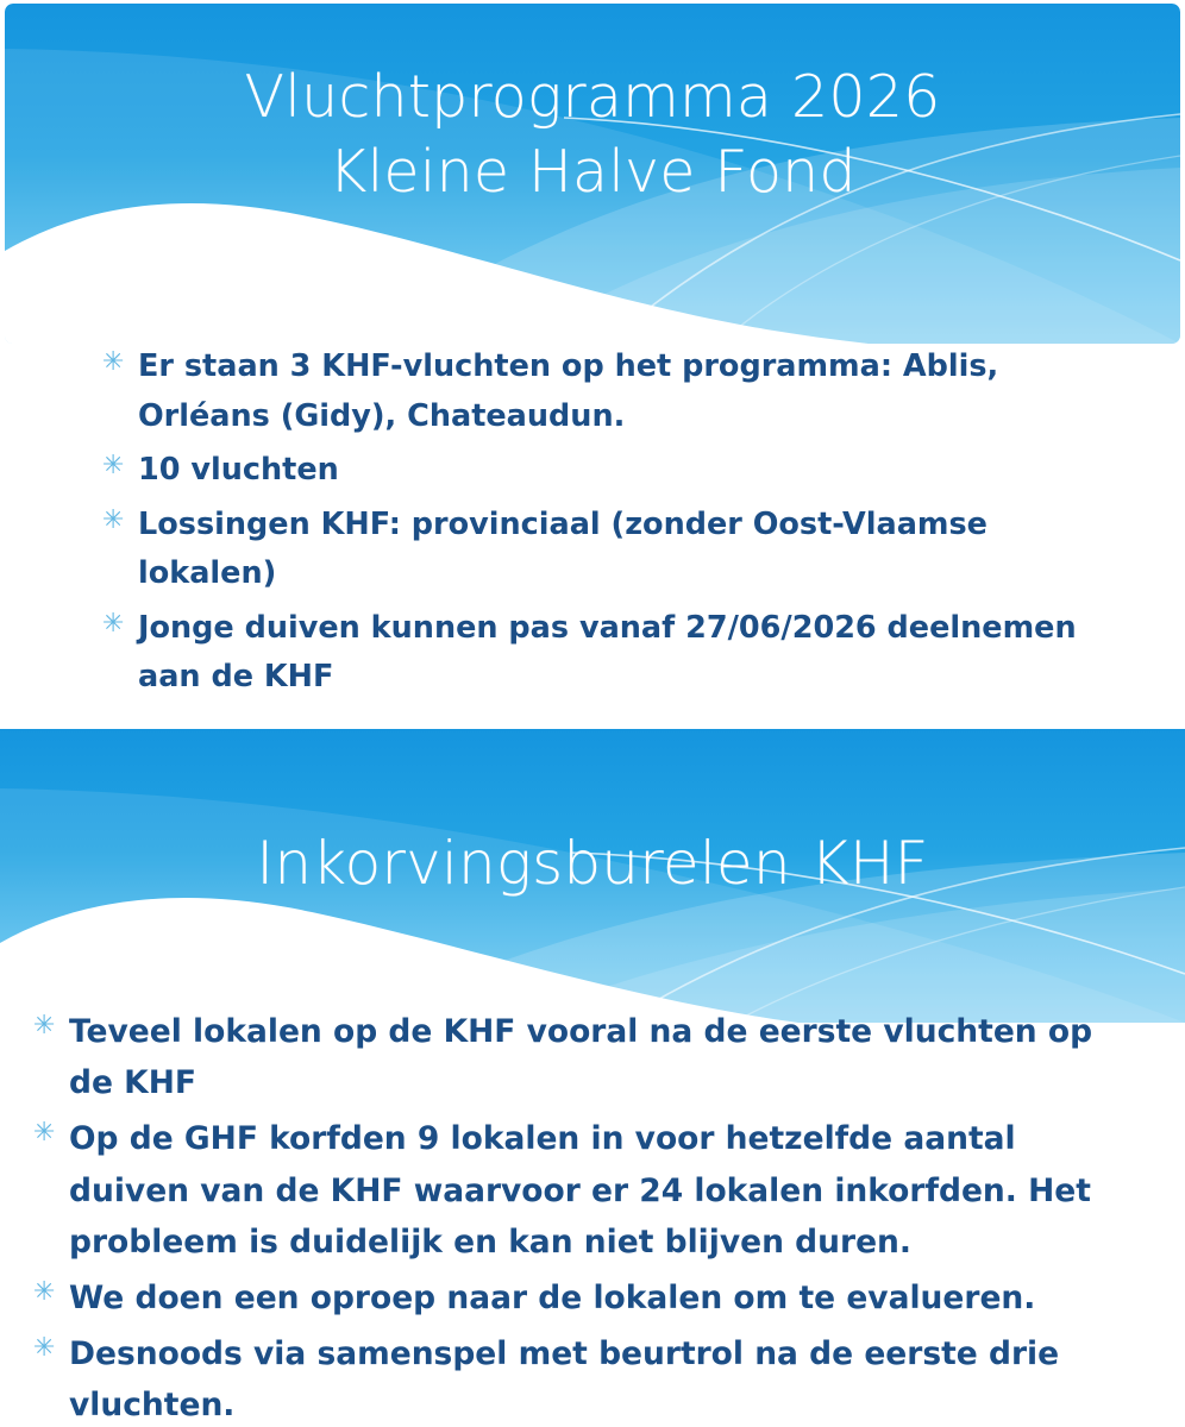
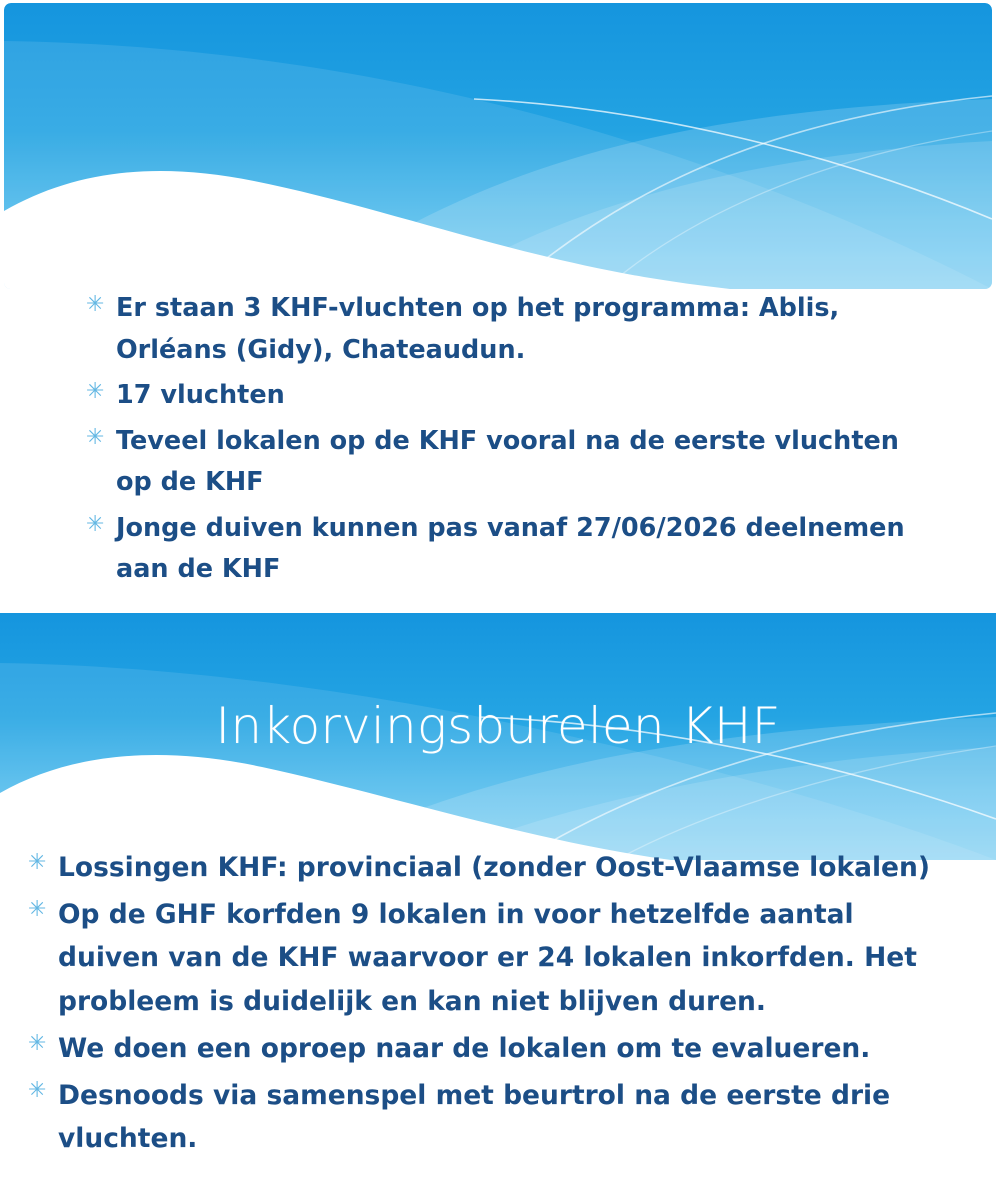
- Vluchtprogramma 2026
- Kleine Halve Fond
  ✳
  Er staan 3 KHF-vluchten op het programma: Ablis, Orléans (Gidy), Chateaudun.
  ✳
- 10 vluchten
+ 17 vluchten
  ✳
- Lossingen KHF: provinciaal (zonder Oost-Vlaamse lokalen)
+ Teveel lokalen op de KHF vooral na de eerste vluchten op de KHF
  ✳
  Jonge duiven kunnen pas vanaf 27/06/2026 deelnemen aan de KHF
  Inkorvingsburelen KHF
  ✳
- Teveel lokalen op de KHF vooral na de eerste vluchten op de KHF
+ Lossingen KHF: provinciaal (zonder Oost-Vlaamse lokalen)
  ✳
  Op de GHF korfden 9 lokalen in voor hetzelfde aantal duiven van de KHF waarvoor er 24 lokalen inkorfden. Het probleem is duidelijk en kan niet blijven duren.
  ✳
  We doen een oproep naar de lokalen om te evalueren.
  ✳
  Desnoods via samenspel met beurtrol na de eerste drie vluchten.
